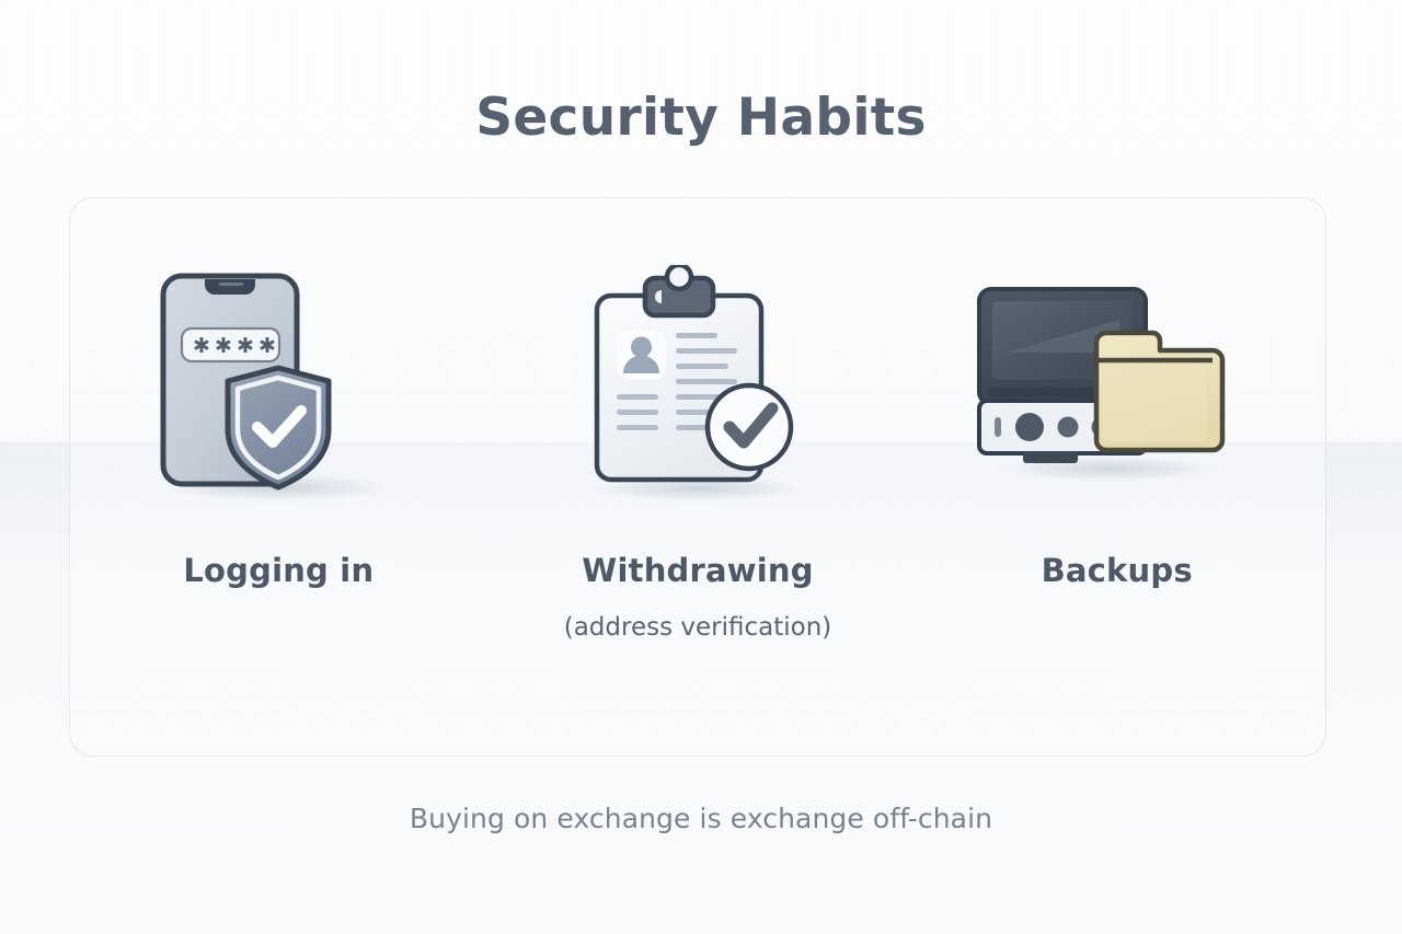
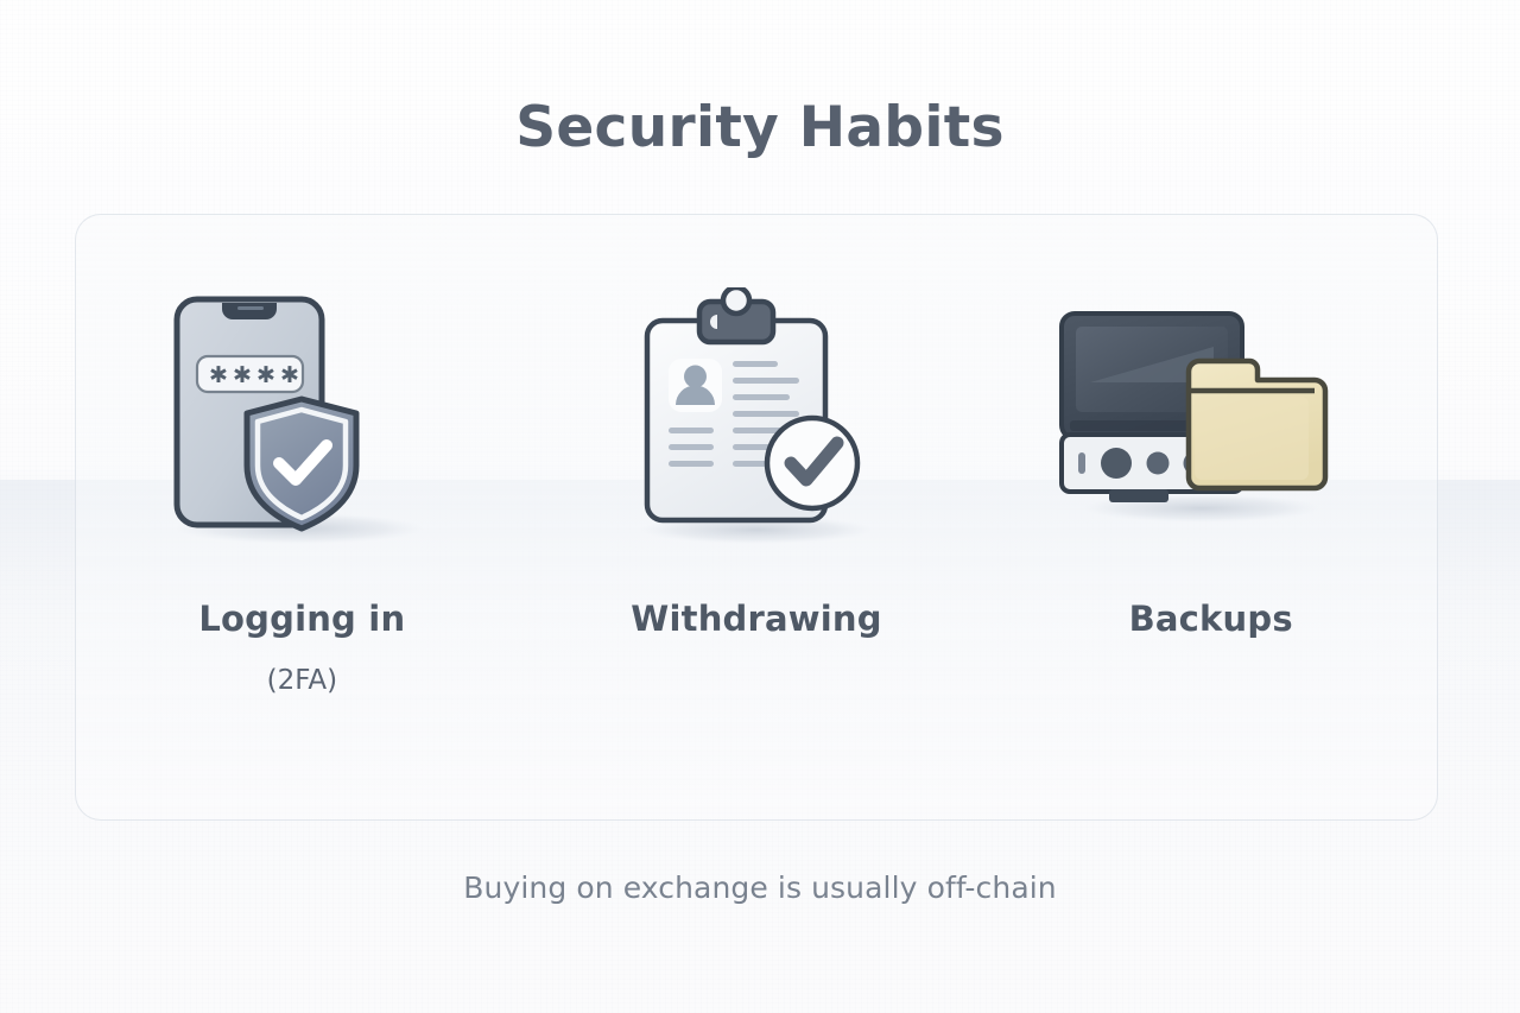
  Security Habits
  ✱
  ✱
  ✱
  ✱
  Logging in
+ (2FA)
  Withdrawing
- (address verification)
  Backups
- Buying on exchange is exchange off-chain
+ Buying on exchange is usually off-chain
